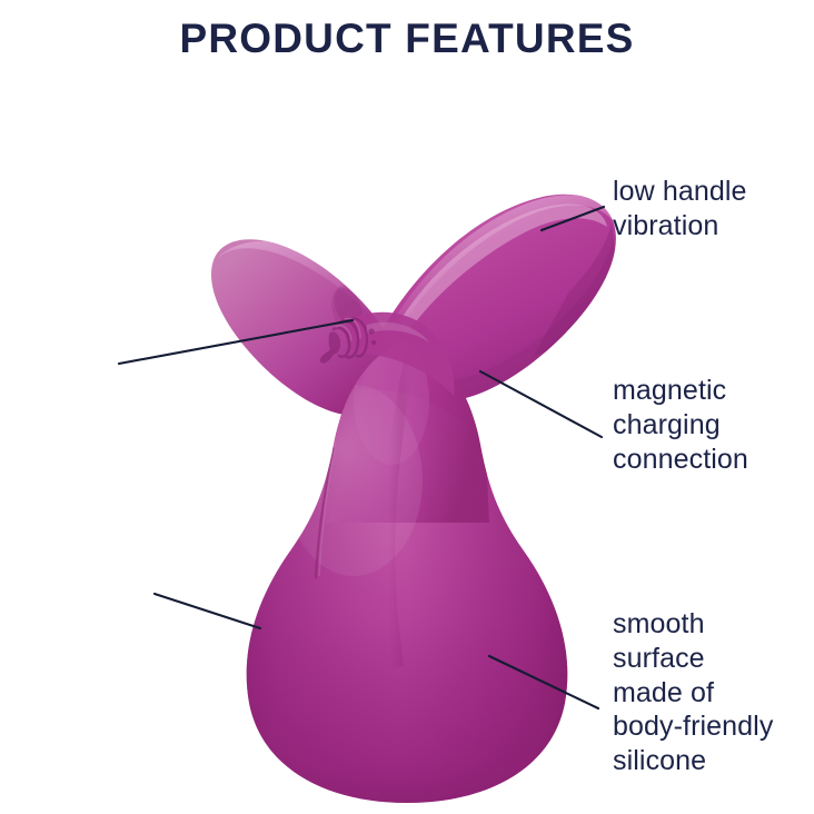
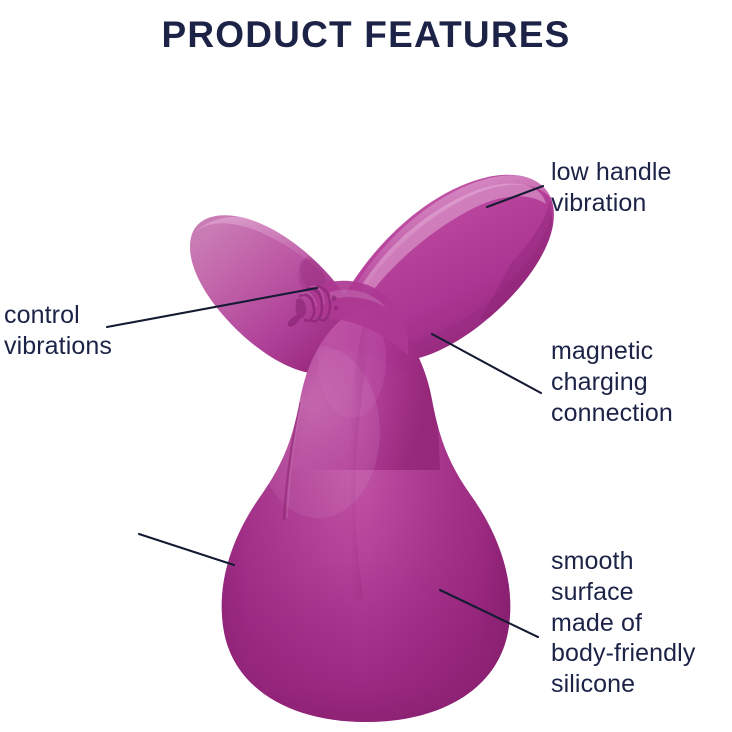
  PRODUCT FEATURES
  low handle
  vibration
  magnetic
  charging
  connection
  smooth
  surface
  made of
  body-friendly
  silicone
+ control
+ vibrations
